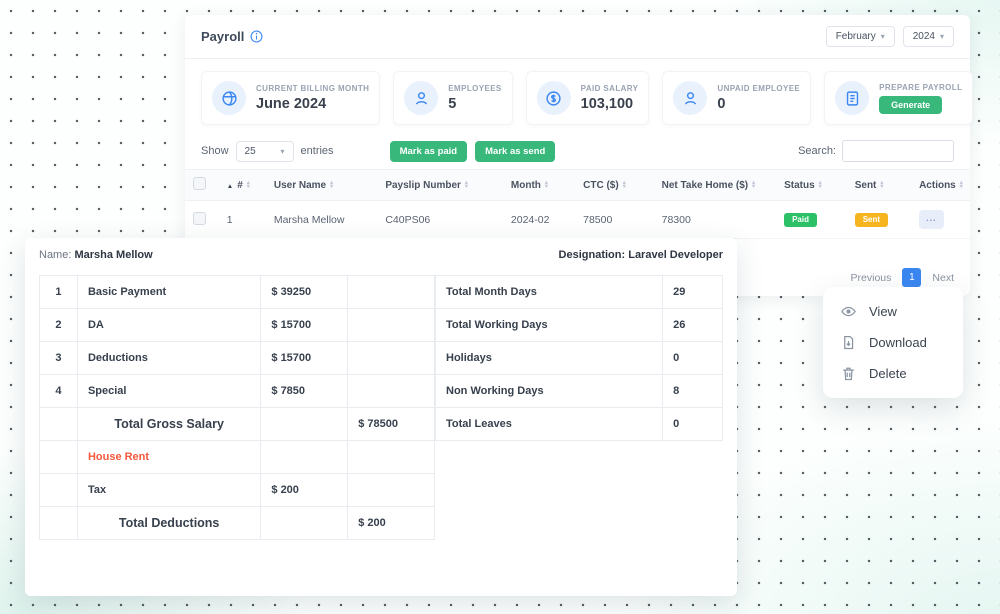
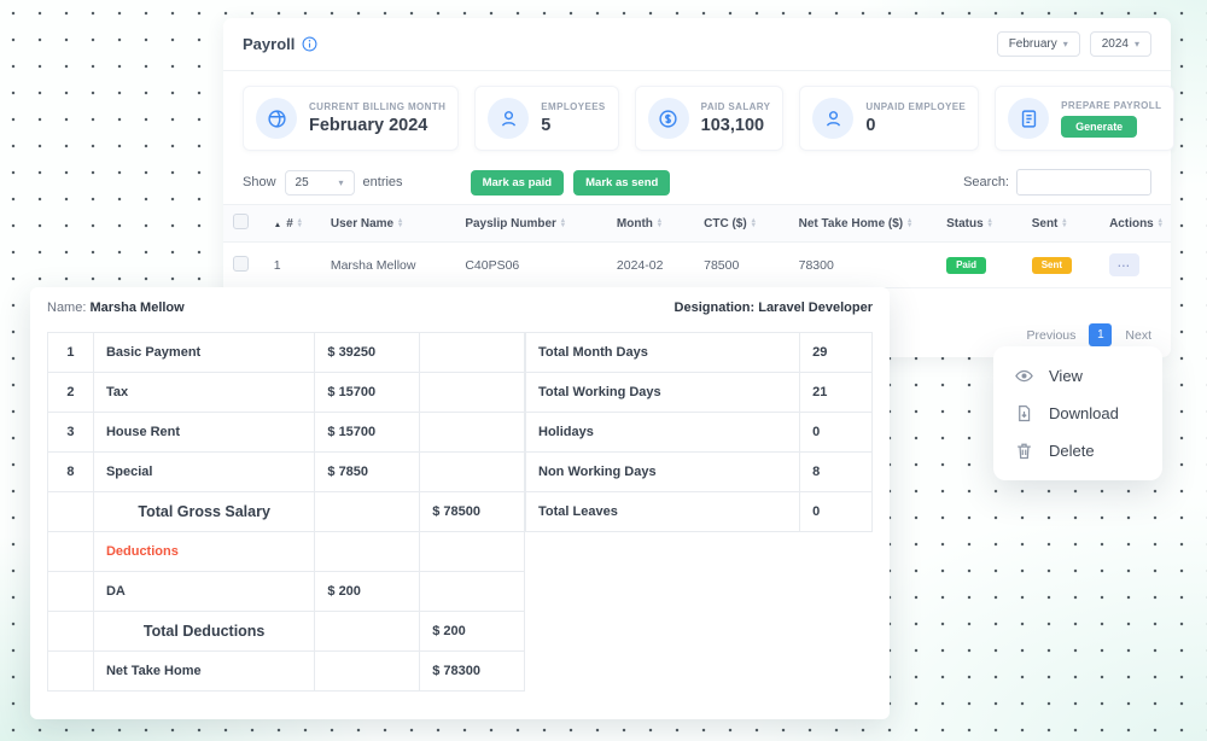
  Payroll
  February
  2024
  CURRENT BILLING MONTH
- June 2024
+ February 2024
  EMPLOYEES
  5
  PAID SALARY
  103,100
  UNPAID EMPLOYEE
  0
  PREPARE PAYROLL
  Generate
  Show
  25
  entries
  Mark as paid
  Mark as send
  Search:
  	#	User Name	Payslip Number	Month	CTC ($)	Net Take Home ($)	Status	Sent	Actions
  	1	Marsha Mellow	C40PS06	2024-02	78500	78300	Paid	Sent	...
  Previous
  1
  Next
  Name: Marsha Mellow
  Designation: Laravel Developer
  1	Basic Payment	$ 39250
- 2	DA	$ 15700
+ 2	Tax	$ 15700
- 3	Deductions	$ 15700
+ 3	House Rent	$ 15700
- 4	Special	$ 7850
+ 8	Special	$ 7850
  	Total Gross Salary		$ 78500
- 	House Rent
+ 	Deductions
- 	Tax	$ 200
+ 	DA	$ 200
  	Total Deductions		$ 200
+ 	Net Take Home		$ 78300
  Total Month Days	29
- Total Working Days	26
+ Total Working Days	21
  Holidays	0
  Non Working Days	8
  Total Leaves	0
  View
  Download
  Delete
